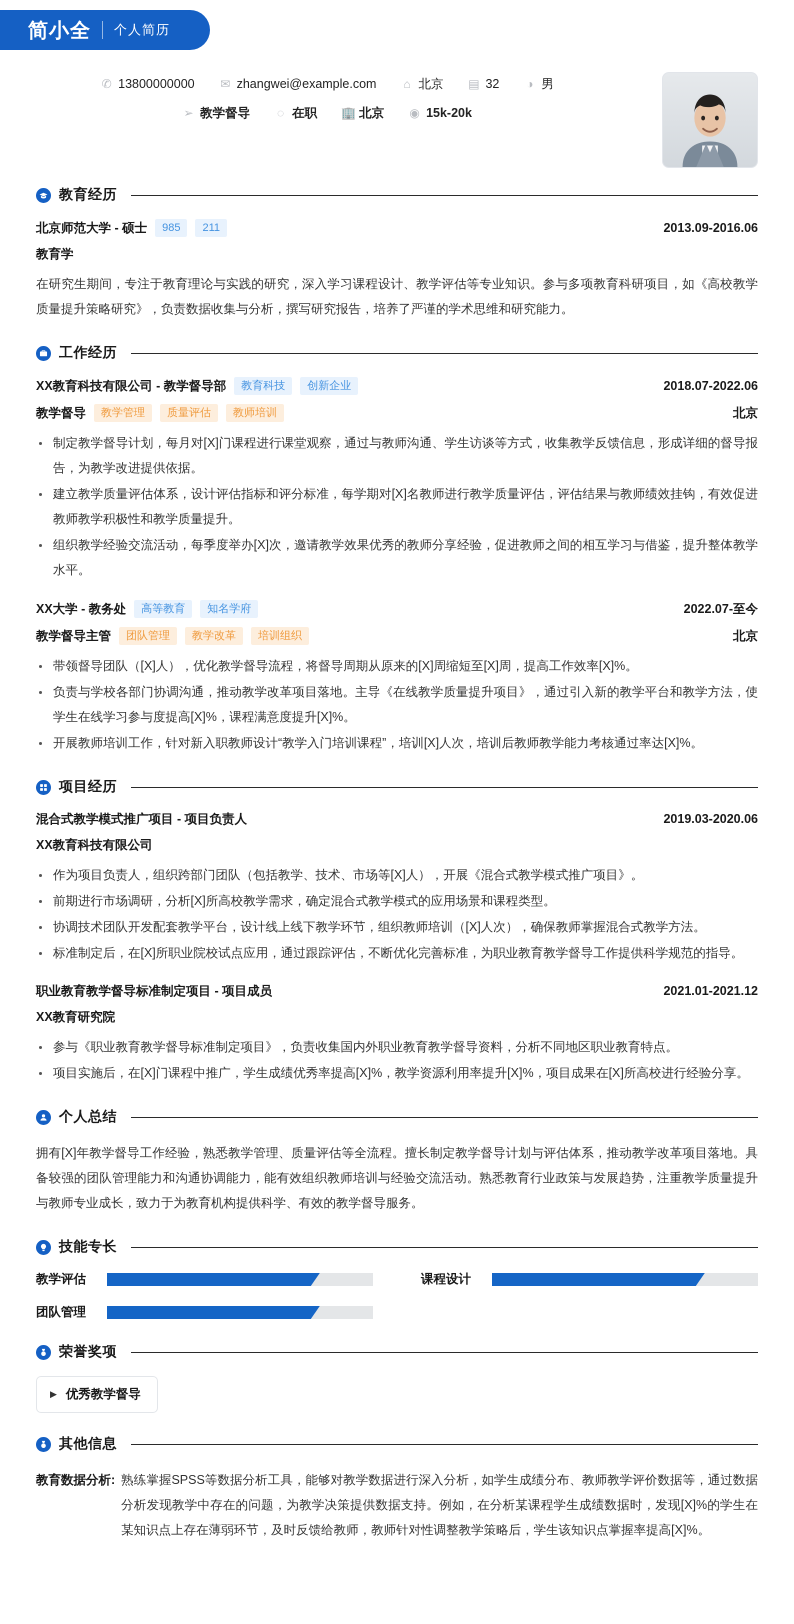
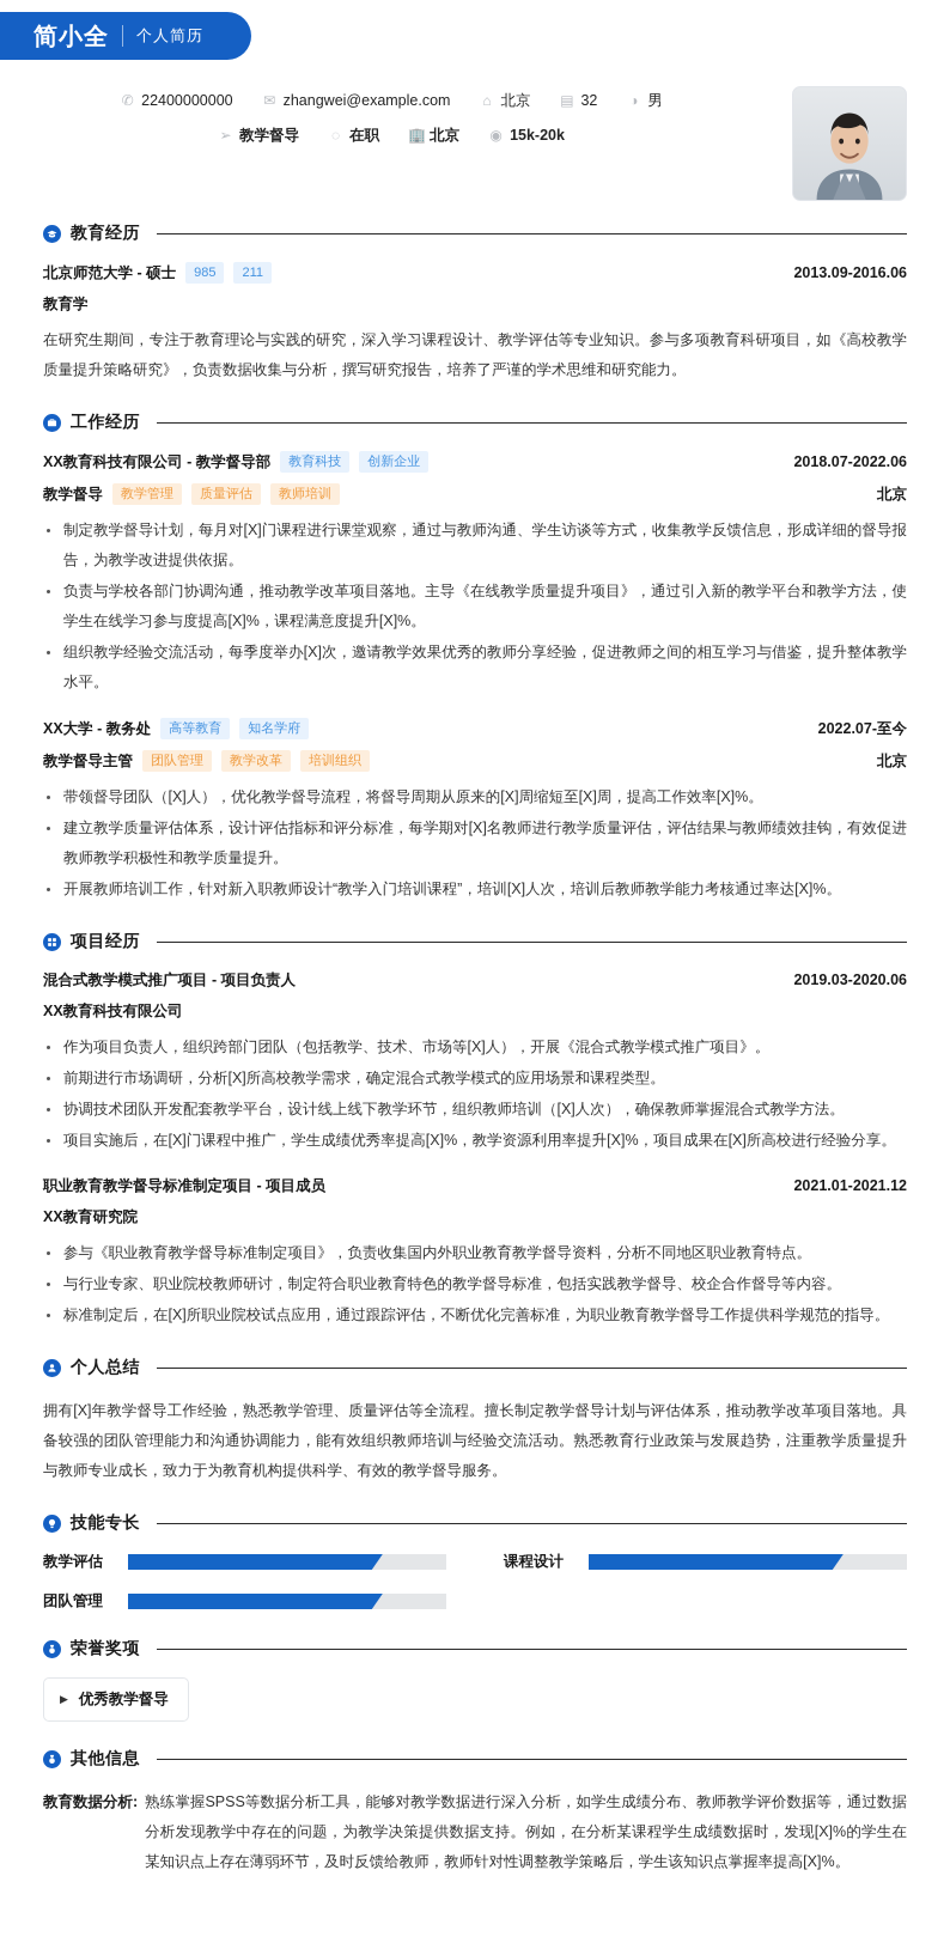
  简小全
  个人简历
  ✆
- 13800000000
+ 22400000000
  ✉
  zhangwei@example.com
  ⌂
  北京
  ▤
  32
  ◑
  男
  ➢
  教学督导
  ◌
  在职
  🏢
  北京
  ◉
  15k-20k
  教育经历
  北京师范大学 - 硕士
  985
  211
  2013.09-2016.06
  教育学
  在研究生期间，专注于教育理论与实践的研究，深入学习课程设计、教学评估等专业知识。参与多项教育科研项目，如《高校教学质量提升策略研究》，负责数据收集与分析，撰写研究报告，培养了严谨的学术思维和研究能力。
  工作经历
  XX教育科技有限公司 - 教学督导部
  教育科技
  创新企业
  2018.07-2022.06
  教学督导
  教学管理
  质量评估
  教师培训
  北京
  制定教学督导计划，每月对[X]门课程进行课堂观察，通过与教师沟通、学生访谈等方式，收集教学反馈信息，形成详细的督导报告，为教学改进提供依据。
- 建立教学质量评估体系，设计评估指标和评分标准，每学期对[X]名教师进行教学质量评估，评估结果与教师绩效挂钩，有效促进教师教学积极性和教学质量提升。
+ 负责与学校各部门协调沟通，推动教学改革项目落地。主导《在线教学质量提升项目》，通过引入新的教学平台和教学方法，使学生在线学习参与度提高[X]%，课程满意度提升[X]%。
  组织教学经验交流活动，每季度举办[X]次，邀请教学效果优秀的教师分享经验，促进教师之间的相互学习与借鉴，提升整体教学水平。
  XX大学 - 教务处
  高等教育
  知名学府
  2022.07-至今
  教学督导主管
  团队管理
  教学改革
  培训组织
  北京
  带领督导团队（[X]人），优化教学督导流程，将督导周期从原来的[X]周缩短至[X]周，提高工作效率[X]%。
- 负责与学校各部门协调沟通，推动教学改革项目落地。主导《在线教学质量提升项目》，通过引入新的教学平台和教学方法，使学生在线学习参与度提高[X]%，课程满意度提升[X]%。
+ 建立教学质量评估体系，设计评估指标和评分标准，每学期对[X]名教师进行教学质量评估，评估结果与教师绩效挂钩，有效促进教师教学积极性和教学质量提升。
  开展教师培训工作，针对新入职教师设计“教学入门培训课程”，培训[X]人次，培训后教师教学能力考核通过率达[X]%。
  项目经历
  混合式教学模式推广项目 - 项目负责人
  2019.03-2020.06
  XX教育科技有限公司
  作为项目负责人，组织跨部门团队（包括教学、技术、市场等[X]人），开展《混合式教学模式推广项目》。
  前期进行市场调研，分析[X]所高校教学需求，确定混合式教学模式的应用场景和课程类型。
  协调技术团队开发配套教学平台，设计线上线下教学环节，组织教师培训（[X]人次），确保教师掌握混合式教学方法。
- 标准制定后，在[X]所职业院校试点应用，通过跟踪评估，不断优化完善标准，为职业教育教学督导工作提供科学规范的指导。
+ 项目实施后，在[X]门课程中推广，学生成绩优秀率提高[X]%，教学资源利用率提升[X]%，项目成果在[X]所高校进行经验分享。
  职业教育教学督导标准制定项目 - 项目成员
  2021.01-2021.12
  XX教育研究院
  参与《职业教育教学督导标准制定项目》，负责收集国内外职业教育教学督导资料，分析不同地区职业教育特点。
+ 与行业专家、职业院校教师研讨，制定符合职业教育特色的教学督导标准，包括实践教学督导、校企合作督导等内容。
- 项目实施后，在[X]门课程中推广，学生成绩优秀率提高[X]%，教学资源利用率提升[X]%，项目成果在[X]所高校进行经验分享。
+ 标准制定后，在[X]所职业院校试点应用，通过跟踪评估，不断优化完善标准，为职业教育教学督导工作提供科学规范的指导。
  个人总结
  拥有[X]年教学督导工作经验，熟悉教学管理、质量评估等全流程。擅长制定教学督导计划与评估体系，推动教学改革项目落地。具备较强的团队管理能力和沟通协调能力，能有效组织教师培训与经验交流活动。熟悉教育行业政策与发展趋势，注重教学质量提升与教师专业成长，致力于为教育机构提供科学、有效的教学督导服务。
  技能专长
  教学评估
  课程设计
  团队管理
  荣誉奖项
  ▶
  优秀教学督导
  其他信息
  教育数据分析:
  熟练掌握SPSS等数据分析工具，能够对教学数据进行深入分析，如学生成绩分布、教师教学评价数据等，通过数据分析发现教学中存在的问题，为教学决策提供数据支持。例如，在分析某课程学生成绩数据时，发现[X]%的学生在某知识点上存在薄弱环节，及时反馈给教师，教师针对性调整教学策略后，学生该知识点掌握率提高[X]%。
